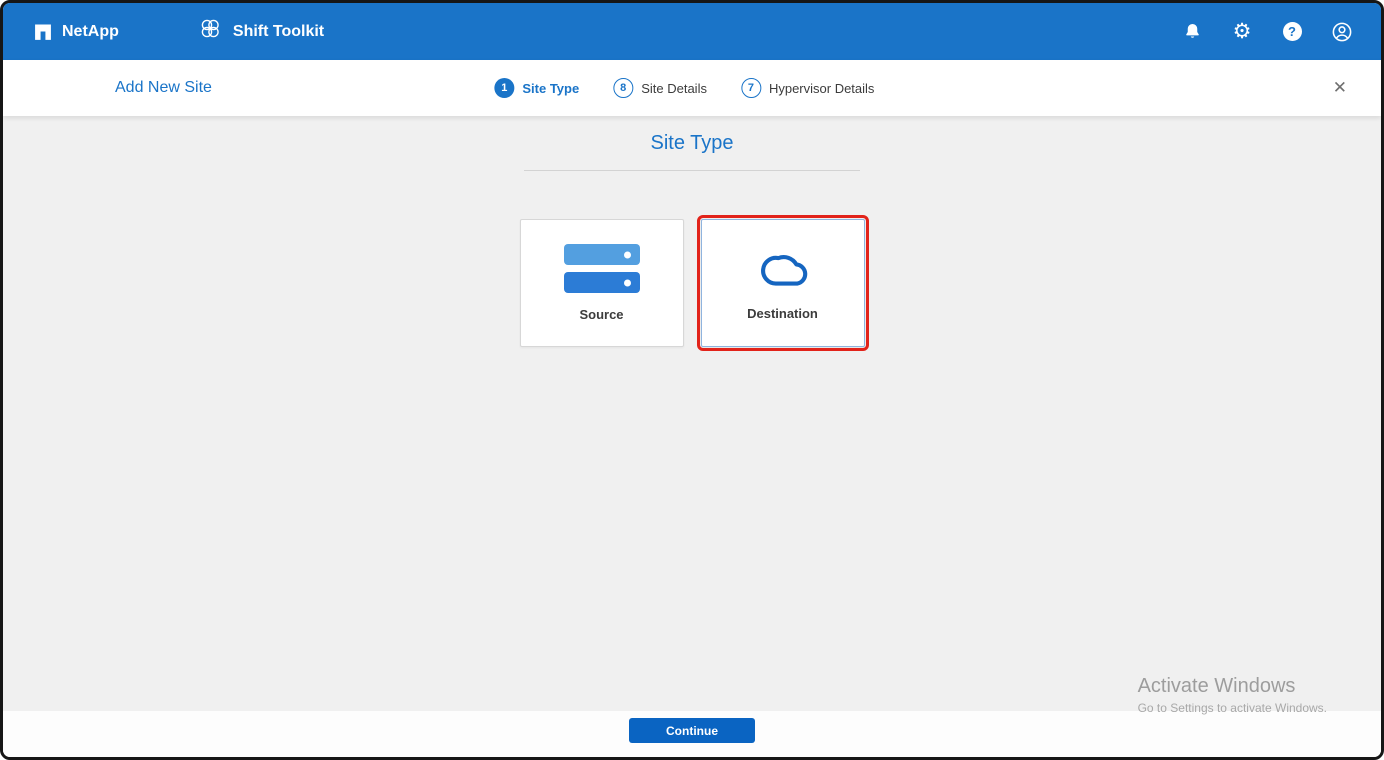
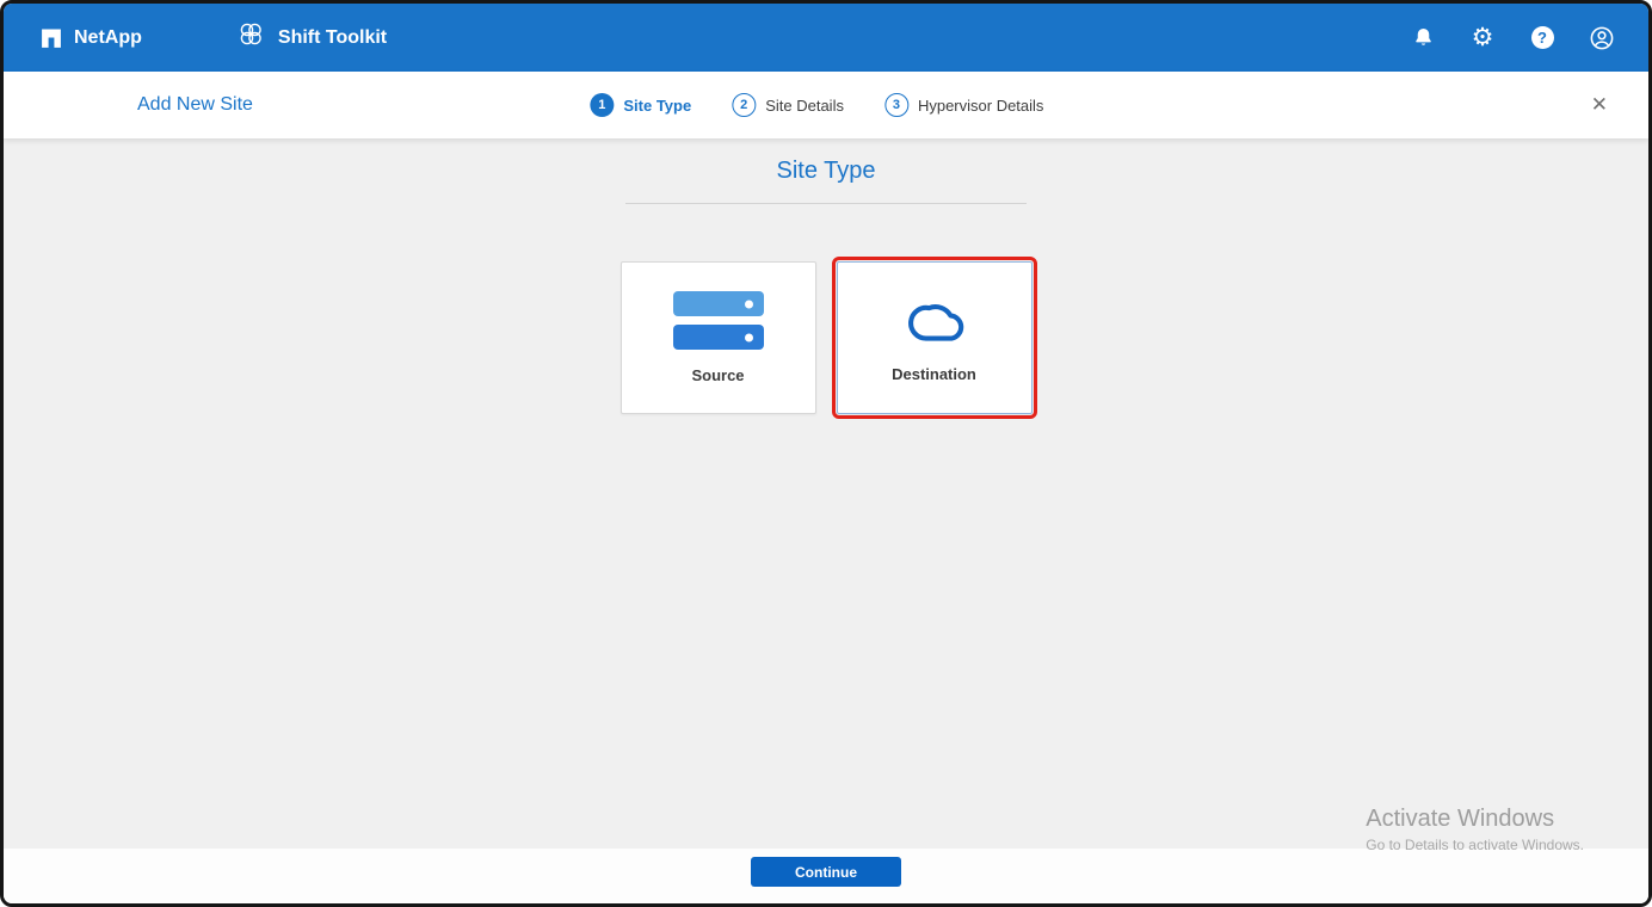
  NetApp
  Shift Toolkit
  ⚙
  ?
  Add New Site
  1
  Site Type
- 8
+ 2
  Site Details
- 7
+ 3
  Hypervisor Details
  ✕
  Site Type
  Source
  Destination
  Activate Windows
- Go to Settings to activate Windows.
+ Go to Details to activate Windows.
  Continue
